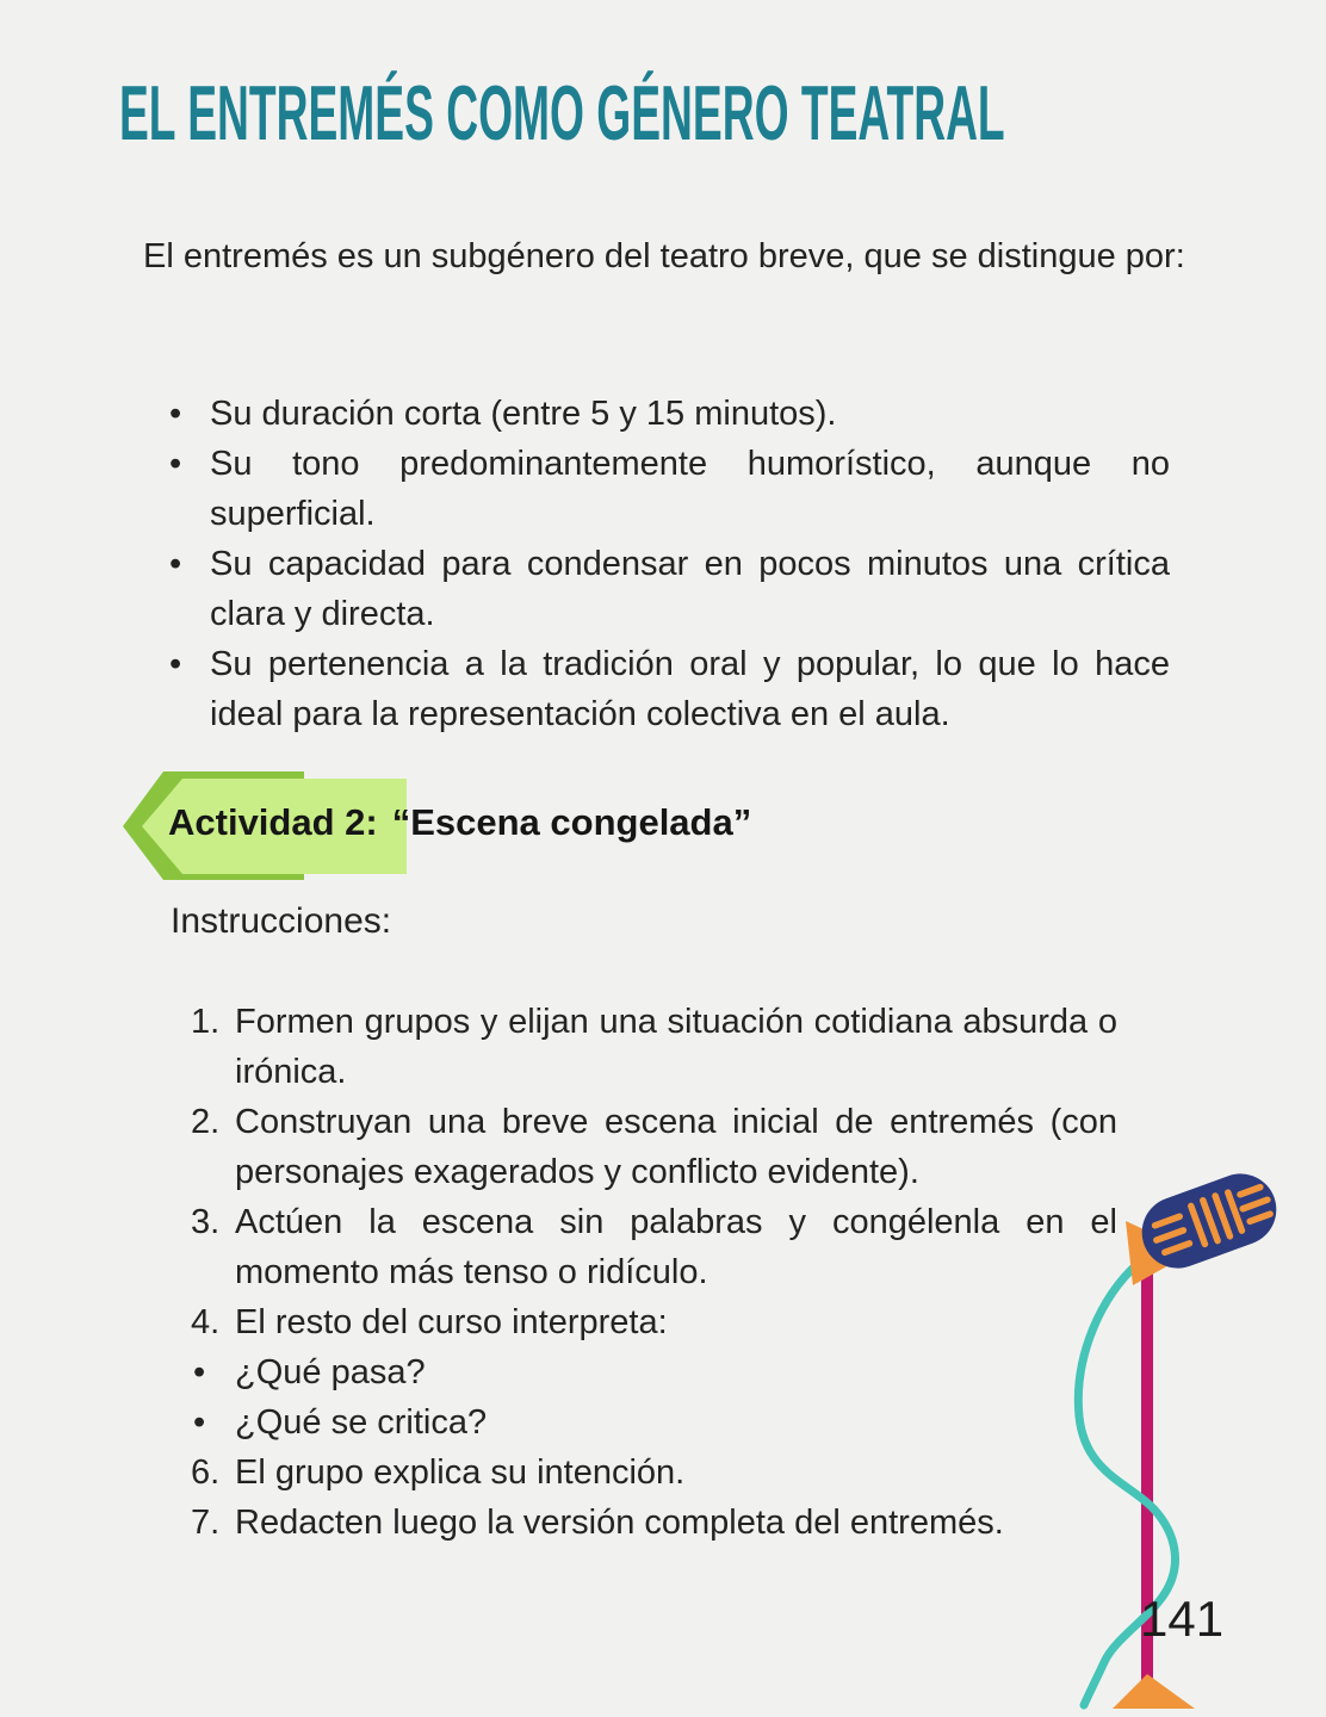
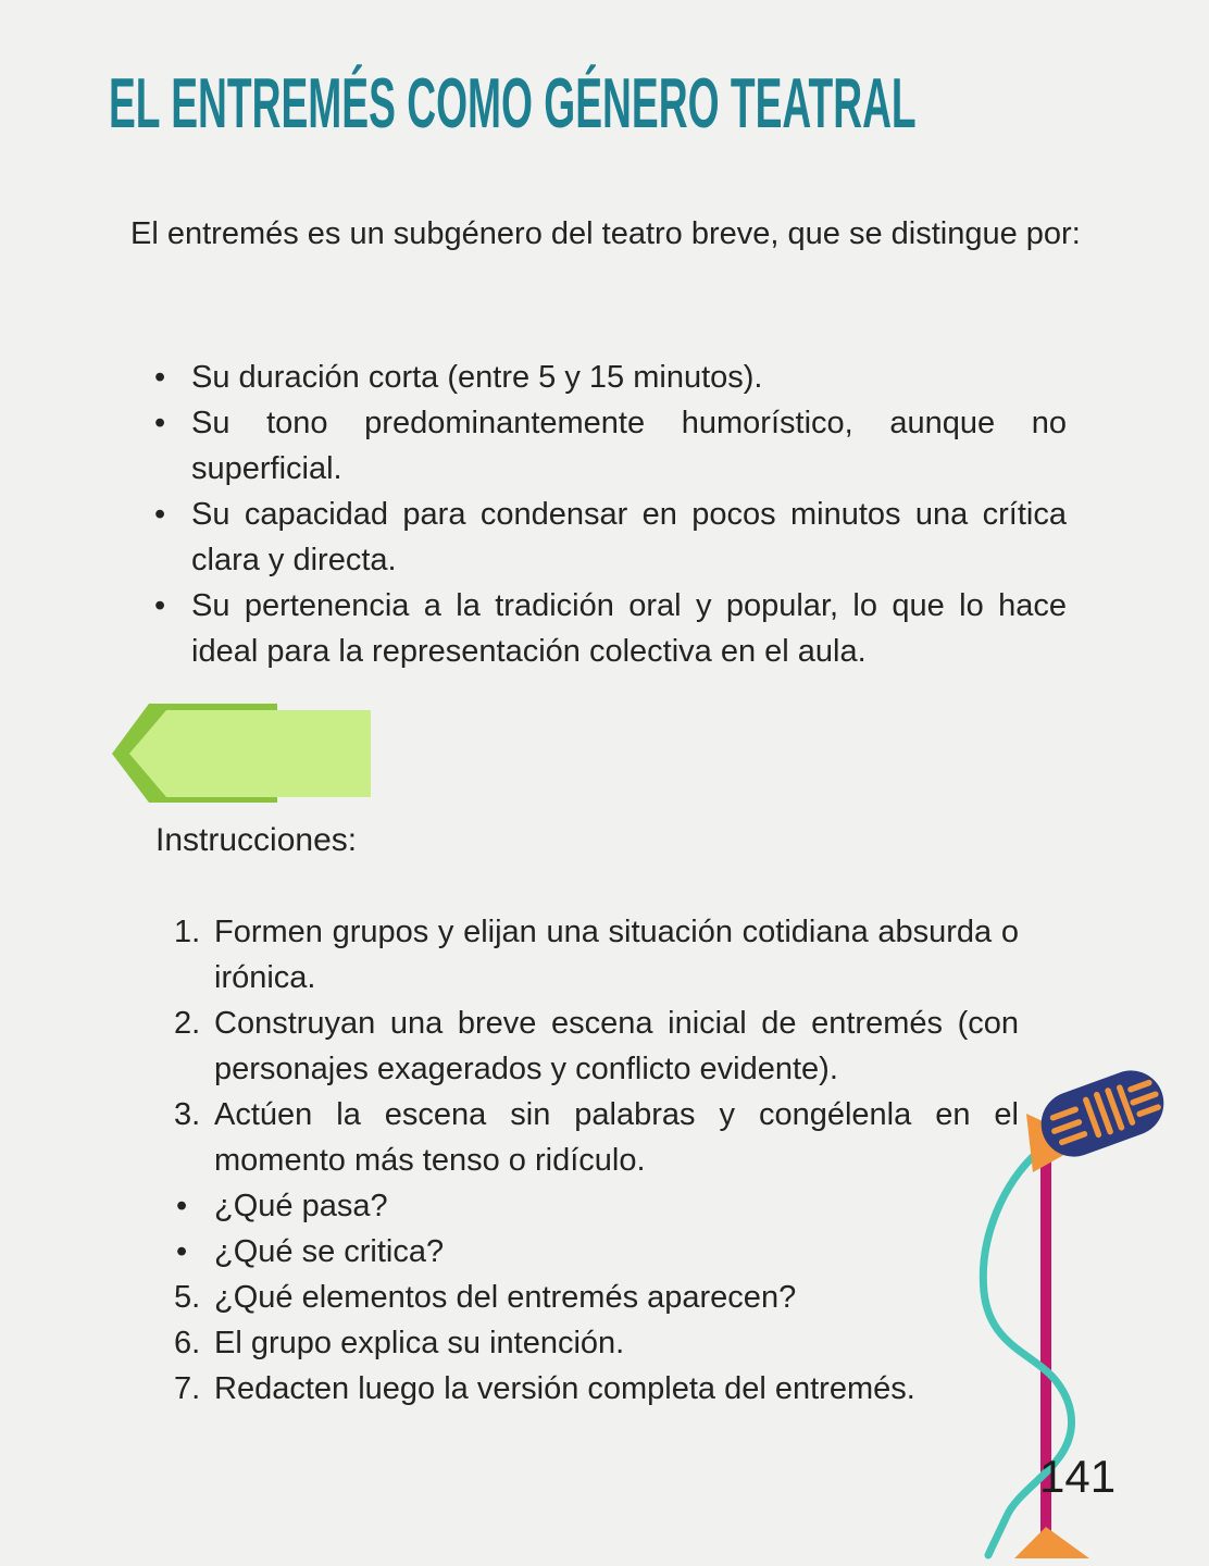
  EL ENTREMÉS COMO GÉNERO TEATRAL
  El entremés es un subgénero del teatro breve, que se distingue por:
  •
  Su duración corta (entre 5 y 15 minutos).
  •
  Su tono predominantemente humorístico, aunque no superficial.
  •
  Su capacidad para condensar en pocos minutos una crítica clara y directa.
  •
  Su pertenencia a la tradición oral y popular, lo que lo hace ideal para la representación colectiva en el aula.
- Actividad 2: “Escena congelada”
  Instrucciones:
  1.
  Formen grupos y elijan una situación cotidiana absurda o irónica.
  2.
  Construyan una breve escena inicial de entremés (con personajes exagerados y conflicto evidente).
  3.
  Actúen la escena sin palabras y congélenla en el momento más tenso o ridículo.
- 4.
- El resto del curso interpreta:
  •
  ¿Qué pasa?
  •
  ¿Qué se critica?
+ 5.
+ ¿Qué elementos del entremés aparecen?
  6.
  El grupo explica su intención.
  7.
  Redacten luego la versión completa del entremés.
  141
